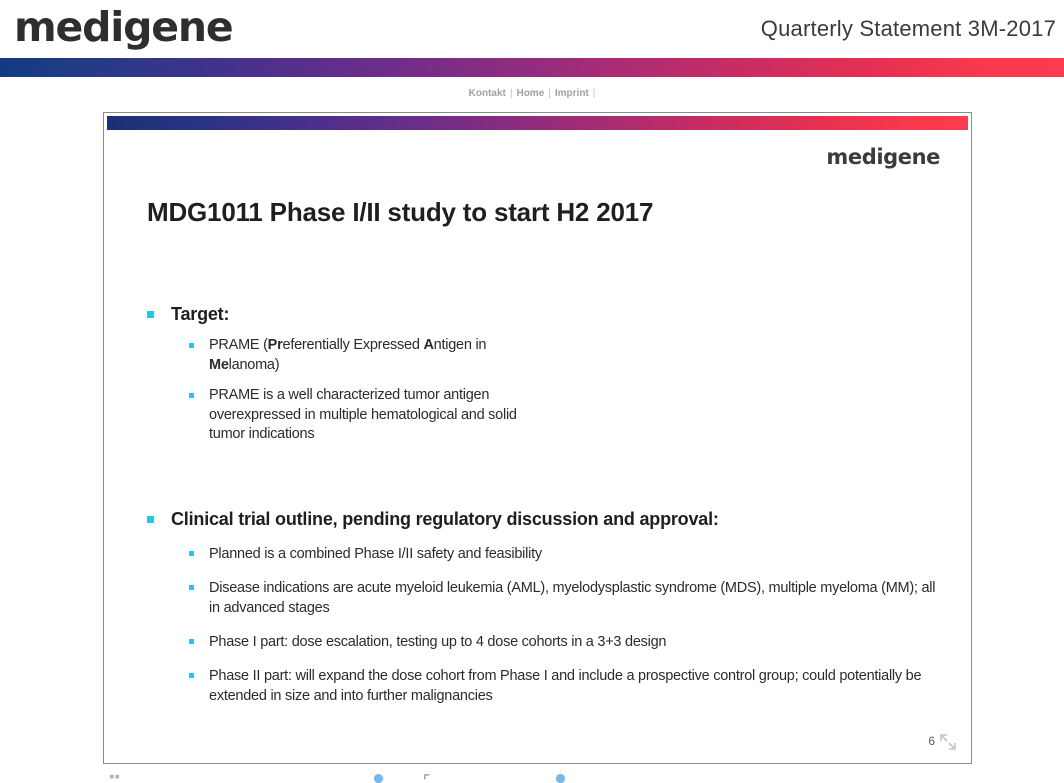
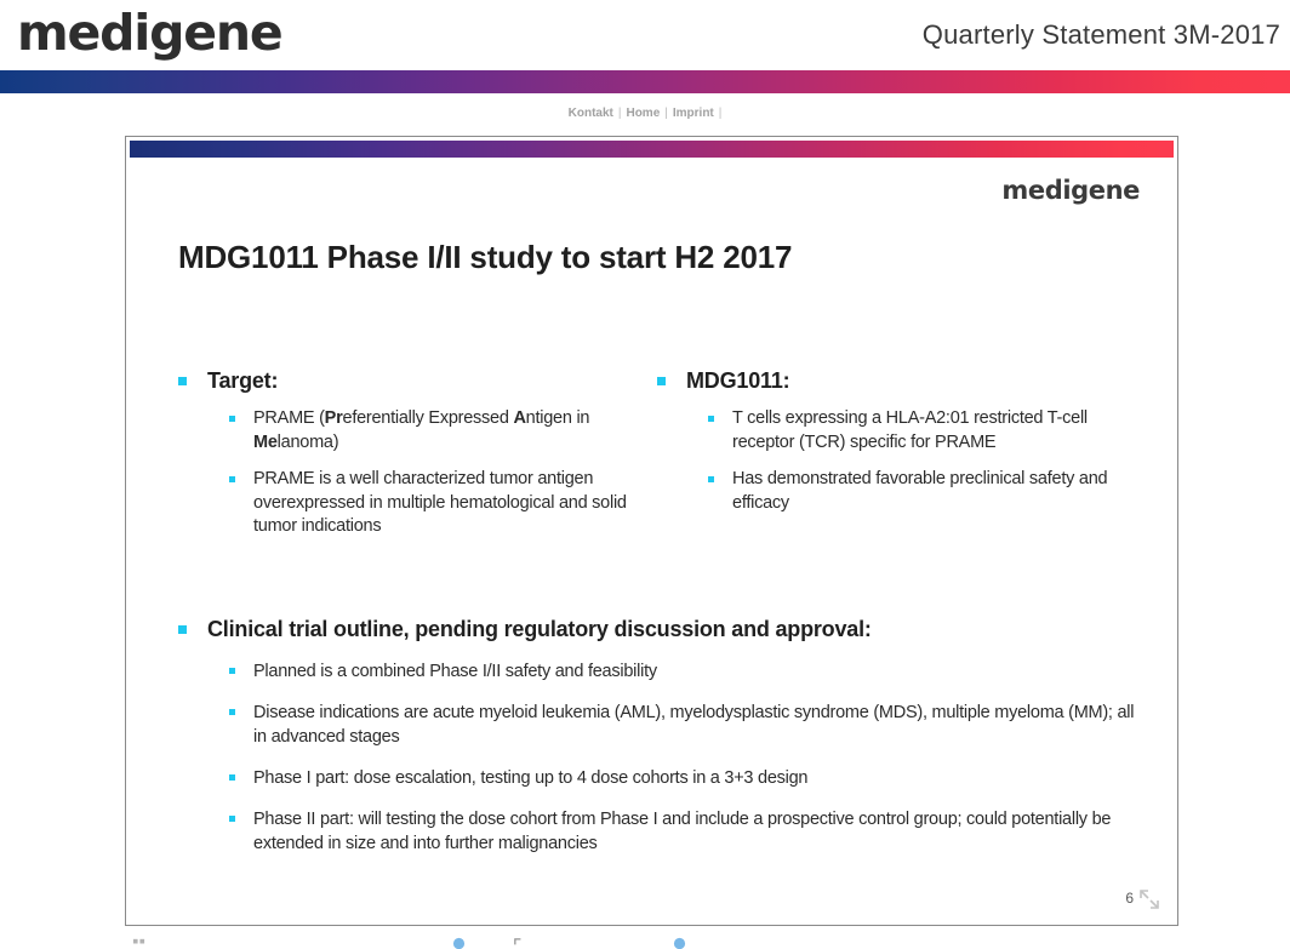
  medigene
  Quarterly Statement 3M-2017
  Kontakt
  |
  Home
  |
  Imprint
  |
  medigene
  MDG1011 Phase I/II study to start H2 2017
  Target:
  PRAME (Preferentially Expressed Antigen in Melanoma)
  PRAME is a well characterized tumor antigen overexpressed in multiple hematological and solid tumor indications
+ MDG1011:
+ T cells expressing a HLA-A2:01 restricted T-cell receptor (TCR) specific for PRAME
+ Has demonstrated favorable preclinical safety and efficacy
  Clinical trial outline, pending regulatory discussion and approval:
  Planned is a combined Phase I/II safety and feasibility
  Disease indications are acute myeloid leukemia (AML), myelodysplastic syndrome (MDS), multiple myeloma (MM); all in advanced stages
  Phase I part: dose escalation, testing up to 4 dose cohorts in a 3+3 design
- Phase II part: will expand the dose cohort from Phase I and include a prospective control group; could potentially be extended in size and into further malignancies
+ Phase II part: will testing the dose cohort from Phase I and include a prospective control group; could potentially be extended in size and into further malignancies
  6
